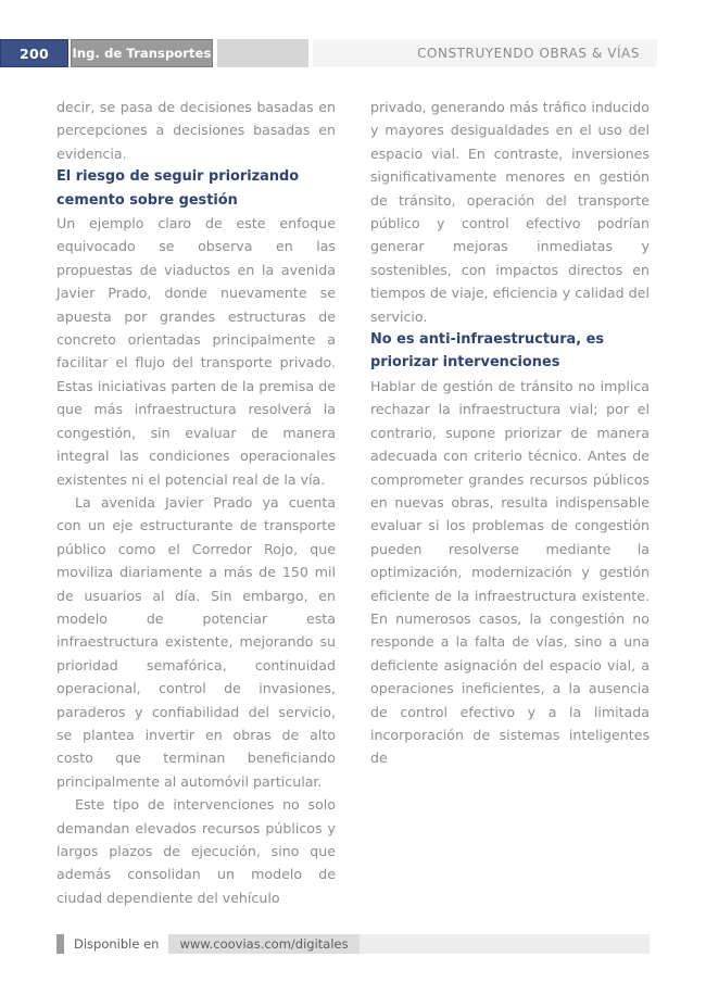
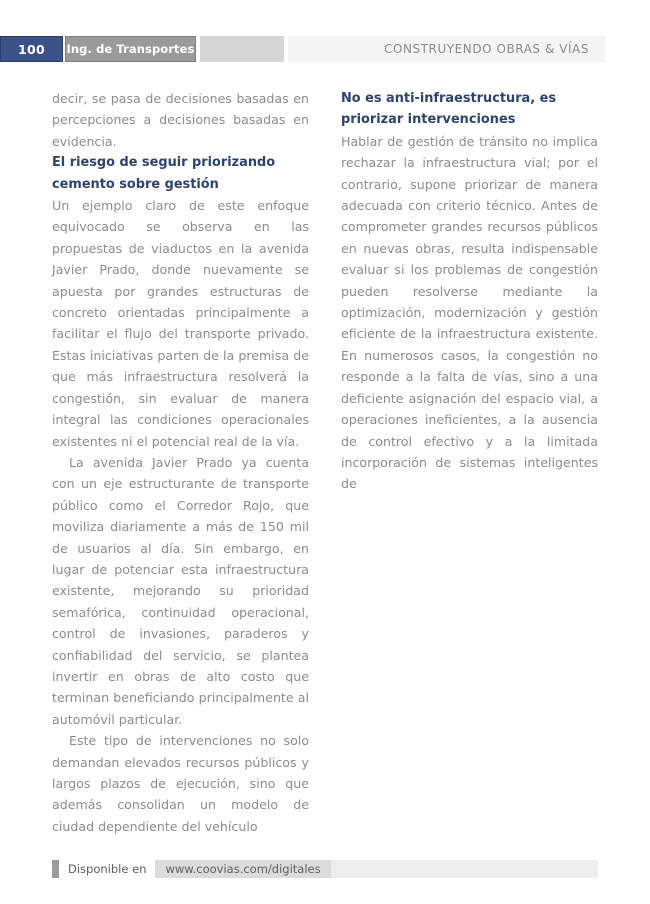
- 200
+ 100
  Ing. de Transportes
  CONSTRUYENDO OBRAS & VÍAS
  decir, se pasa de decisiones basadas en percepciones a decisiones basadas en evidencia.
  El riesgo de seguir priorizando cemento sobre gestión
  Un ejemplo claro de este enfoque equivocado se observa en las propuestas de viaductos en la avenida Javier Prado, donde nuevamente se apuesta por grandes estructuras de concreto orientadas principalmente a facilitar el flujo del transporte privado. Estas iniciativas parten de la premisa de que más infraestructura resolverá la congestión, sin evaluar de manera integral las condiciones operacionales existentes ni el potencial real de la vía.
- La avenida Javier Prado ya cuenta con un eje estructurante de transporte público como el Corredor Rojo, que moviliza diariamente a más de 150 mil de usuarios al día. Sin embargo, en modelo de potenciar esta infraestructura existente, mejorando su prioridad semafórica, continuidad operacional, control de invasiones, paraderos y confiabilidad del servicio, se plantea invertir en obras de alto costo que terminan beneficiando principalmente al automóvil particular.
+ La avenida Javier Prado ya cuenta con un eje estructurante de transporte público como el Corredor Rojo, que moviliza diariamente a más de 150 mil de usuarios al día. Sin embargo, en lugar de potenciar esta infraestructura existente, mejorando su prioridad semafórica, continuidad operacional, control de invasiones, paraderos y confiabilidad del servicio, se plantea invertir en obras de alto costo que terminan beneficiando principalmente al automóvil particular.
  Este tipo de intervenciones no solo demandan elevados recursos públicos y largos plazos de ejecución, sino que además consolidan un modelo de ciudad dependiente del vehículo
- privado, generando más tráfico inducido y mayores desigualdades en el uso del espacio vial. En contraste, inversiones significativamente menores en gestión de tránsito, operación del transporte público y control efectivo podrían generar mejoras inmediatas y sostenibles, con impactos directos en tiempos de viaje, eficiencia y calidad del servicio.
  No es anti-infraestructura, es priorizar intervenciones
  Hablar de gestión de tránsito no implica rechazar la infraestructura vial; por el contrario, supone priorizar de manera adecuada con criterio técnico. Antes de comprometer grandes recursos públicos en nuevas obras, resulta indispensable evaluar si los problemas de congestión pueden resolverse mediante la optimización, modernización y gestión eficiente de la infraestructura existente. En numerosos casos, la congestión no responde a la falta de vías, sino a una deficiente asignación del espacio vial, a operaciones ineficientes, a la ausencia de control efectivo y a la limitada incorporación de sistemas inteligentes de
  Disponible en
  www.coovias.com/digitales
